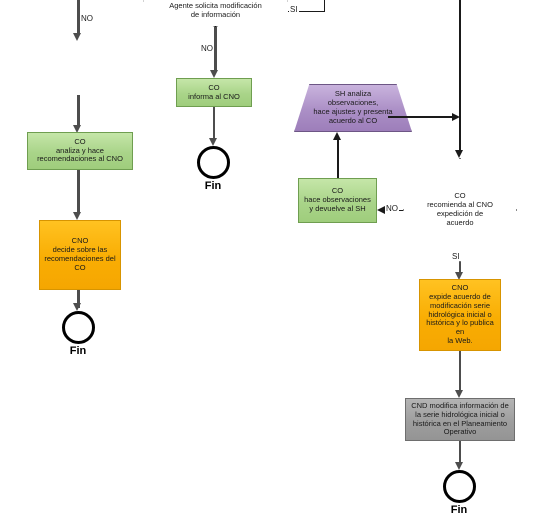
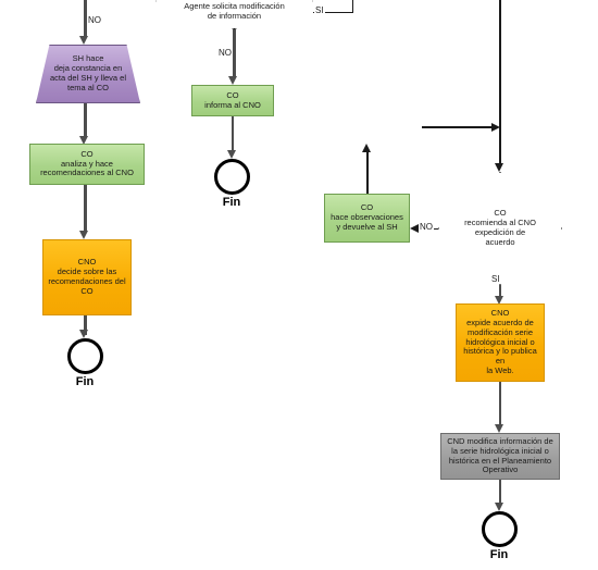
  NO
+ SH hace
+ deja constancia en
+ acta del SH y lleva el
+ tema al CO
  CO
  analiza y hace
  recomendaciones al CNO
  CNO
  decide sobre las
  recomendaciones del
  CO
  Fin
  Agente solicita modificación
  de información
  SI
  NO
  CO
  informa al CNO
  Fin
- SH analiza
- observaciones,
- hace ajustes y presenta
- acuerdo al CO
  CO
  hace observaciones
  y devuelve al SH
  CO
  recomienda al CNO
  expedición de
  acuerdo
  NO
  SI
  CNO
  expide acuerdo de
  modificación serie
  hidrológica inicial o
  histórica y lo publica en
  la Web.
  CND modifica información de
  la serie hidrológica inicial o
  histórica en el Planeamiento
  Operativo
  Fin
